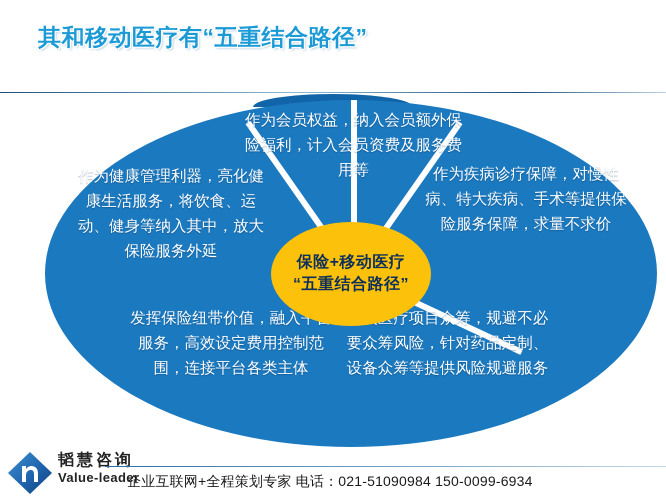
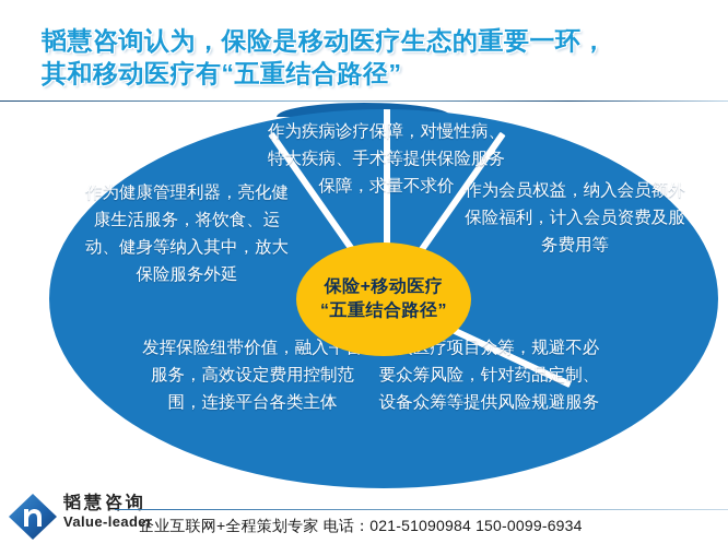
+ 韬慧咨询认为，保险是移动医疗生态的重要一环，
  其和移动医疗有“五重结合路径”
- 作为会员权益，纳入会员额外保险福利，计入会员资费及服务费用等
+ 作为疾病诊疗保障，对慢性病、特大疾病、手术等提供保险服务保障，求量不求价
  作为健康管理利器，亮化健康生活服务，将饮食、运动、健身等纳入其中，放大保险服务外延
- 作为疾病诊疗保障，对慢性病、特大疾病、手术等提供保险服务保障，求量不求价
+ 作为会员权益，纳入会员额外保险福利，计入会员资费及服务费用等
  发挥保险纽带价值，融入平服务，高效设定费用控制范围，连接平台各类主体
  疗项目众筹，规避不必要众筹风险，针对药品定制、设备众筹等提供风险规避服务
  保险+移动医疗
  “五重结合路径”
  韬慧咨询
  Value-leader
  企业互联网+全程策划专家 电话：021-51090984 150-0099-6934
